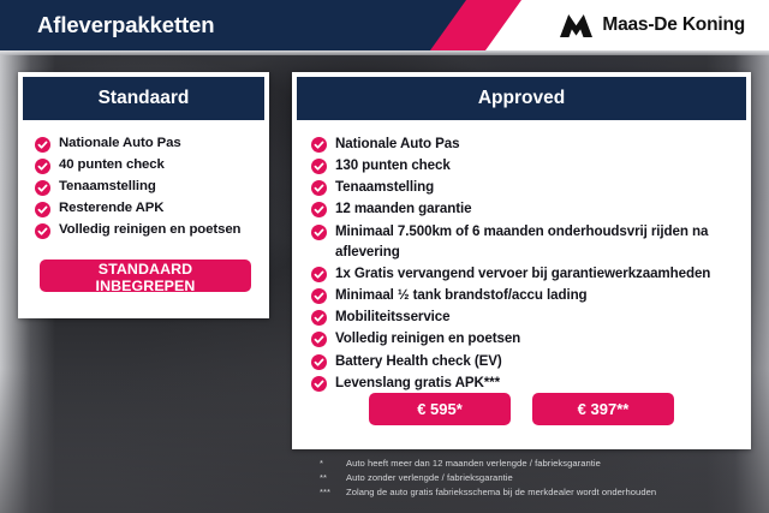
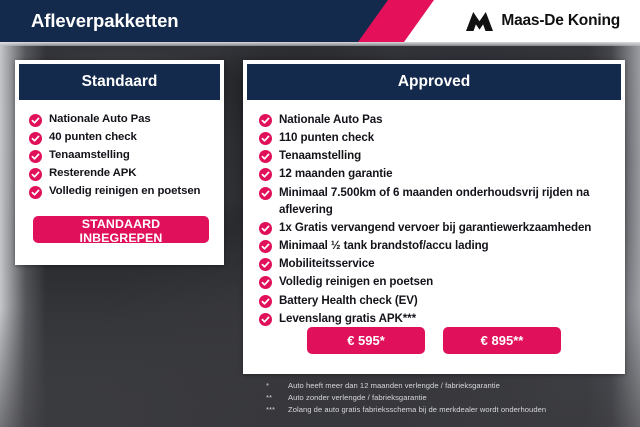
  Afleverpakketten
  Maas-De Koning
  Standaard
  Nationale Auto Pas
  40 punten check
  Tenaamstelling
  Resterende APK
  Volledig reinigen en poetsen
  STANDAARD INBEGREPEN
  Approved
  Nationale Auto Pas
- 130 punten check
+ 110 punten check
  Tenaamstelling
  12 maanden garantie
  Minimaal 7.500km of 6 maanden onderhoudsvrij rijden na aflevering
  1x Gratis vervangend vervoer bij garantiewerkzaamheden
  Minimaal ½ tank brandstof/accu lading
  Mobiliteitsservice
  Volledig reinigen en poetsen
  Battery Health check (EV)
  Levenslang gratis APK***
  € 595*
- € 397**
+ € 895**
  *
  Auto heeft meer dan 12 maanden verlengde / fabrieksgarantie
  **
  Auto zonder verlengde / fabrieksgarantie
  ***
  Zolang de auto gratis fabrieksschema bij de merkdealer wordt onderhouden
